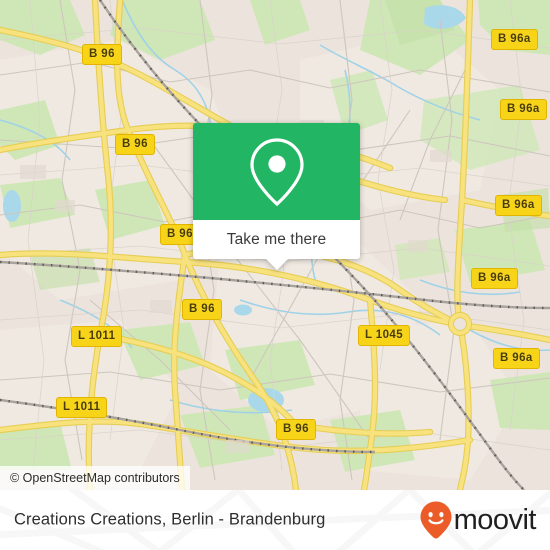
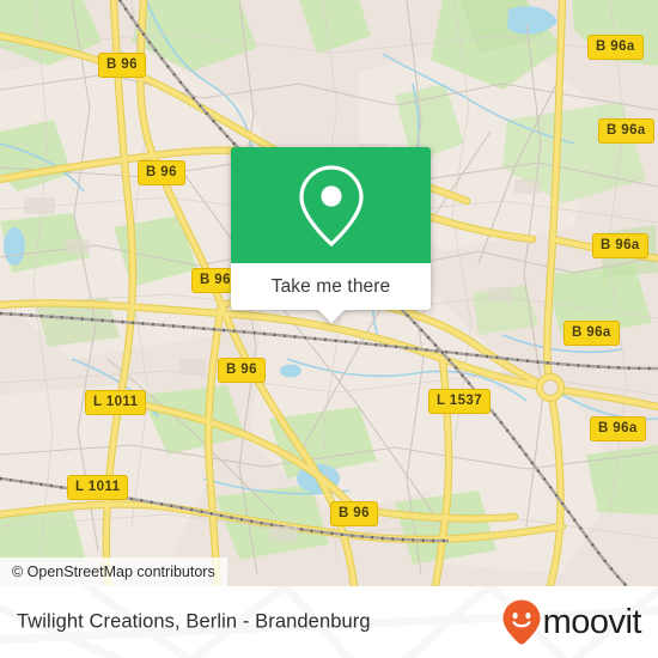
  B 96
  B 96a
  B 96a
  B 96
  B 96a
  B 96
  B 96a
  B 96
  L 1011
- L 1045
+ L 1537
  B 96a
  L 1011
  B 96
  Take me there
  © OpenStreetMap contributors
- Creations Creations, Berlin - Brandenburg
+ Twilight Creations, Berlin - Brandenburg
  moovit
